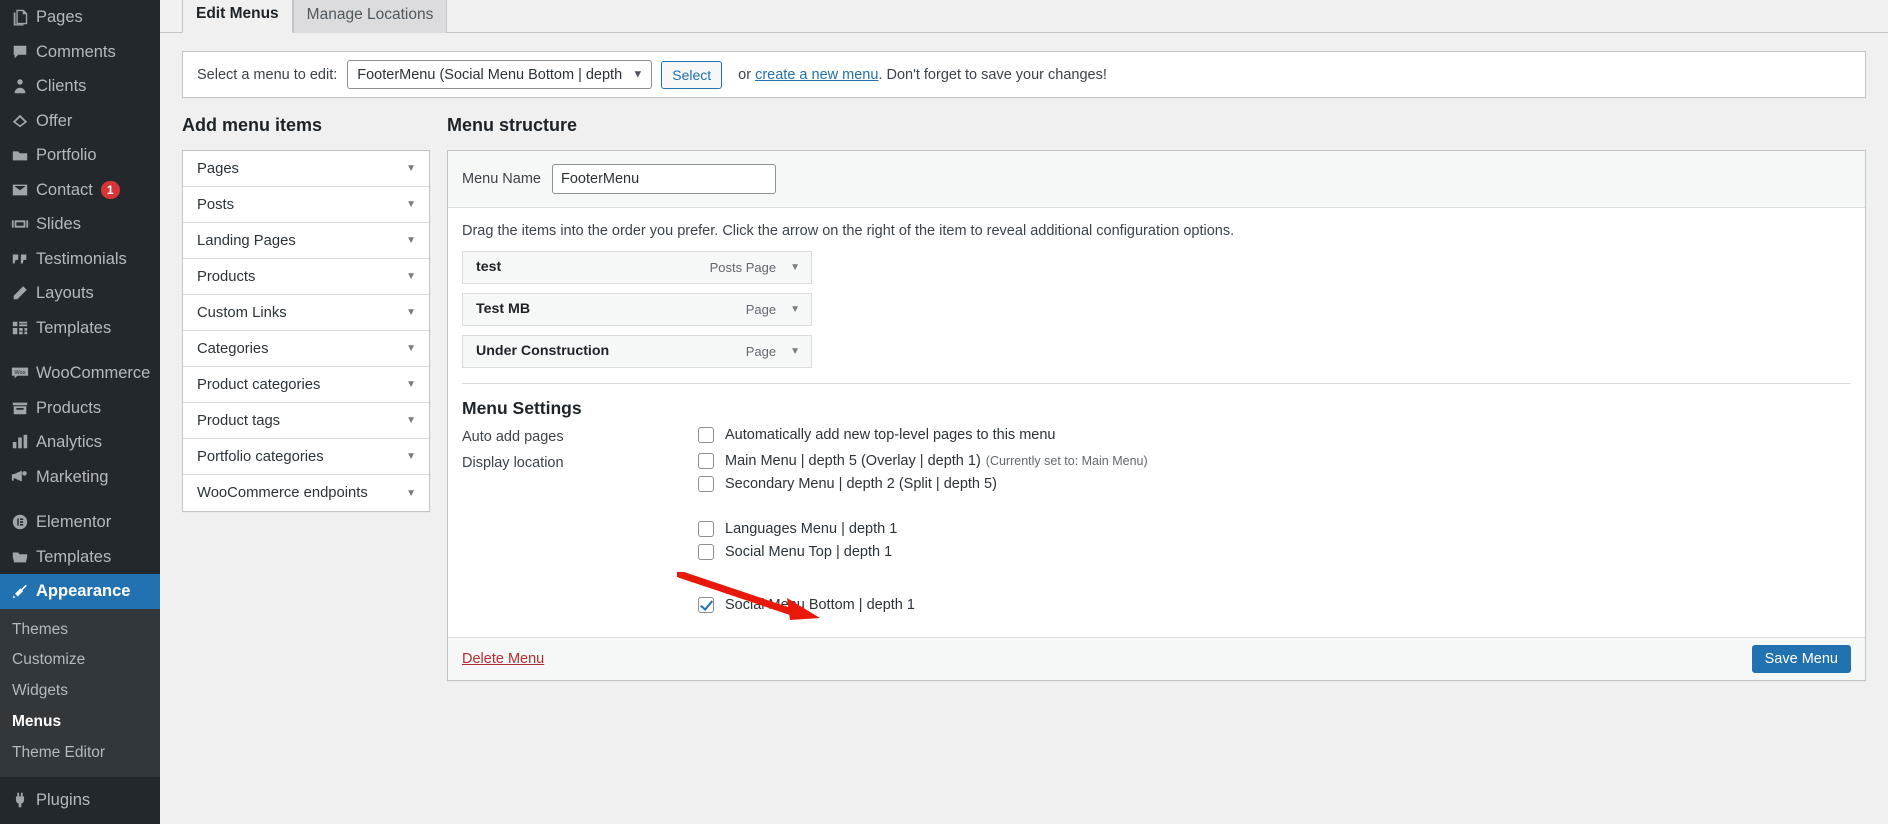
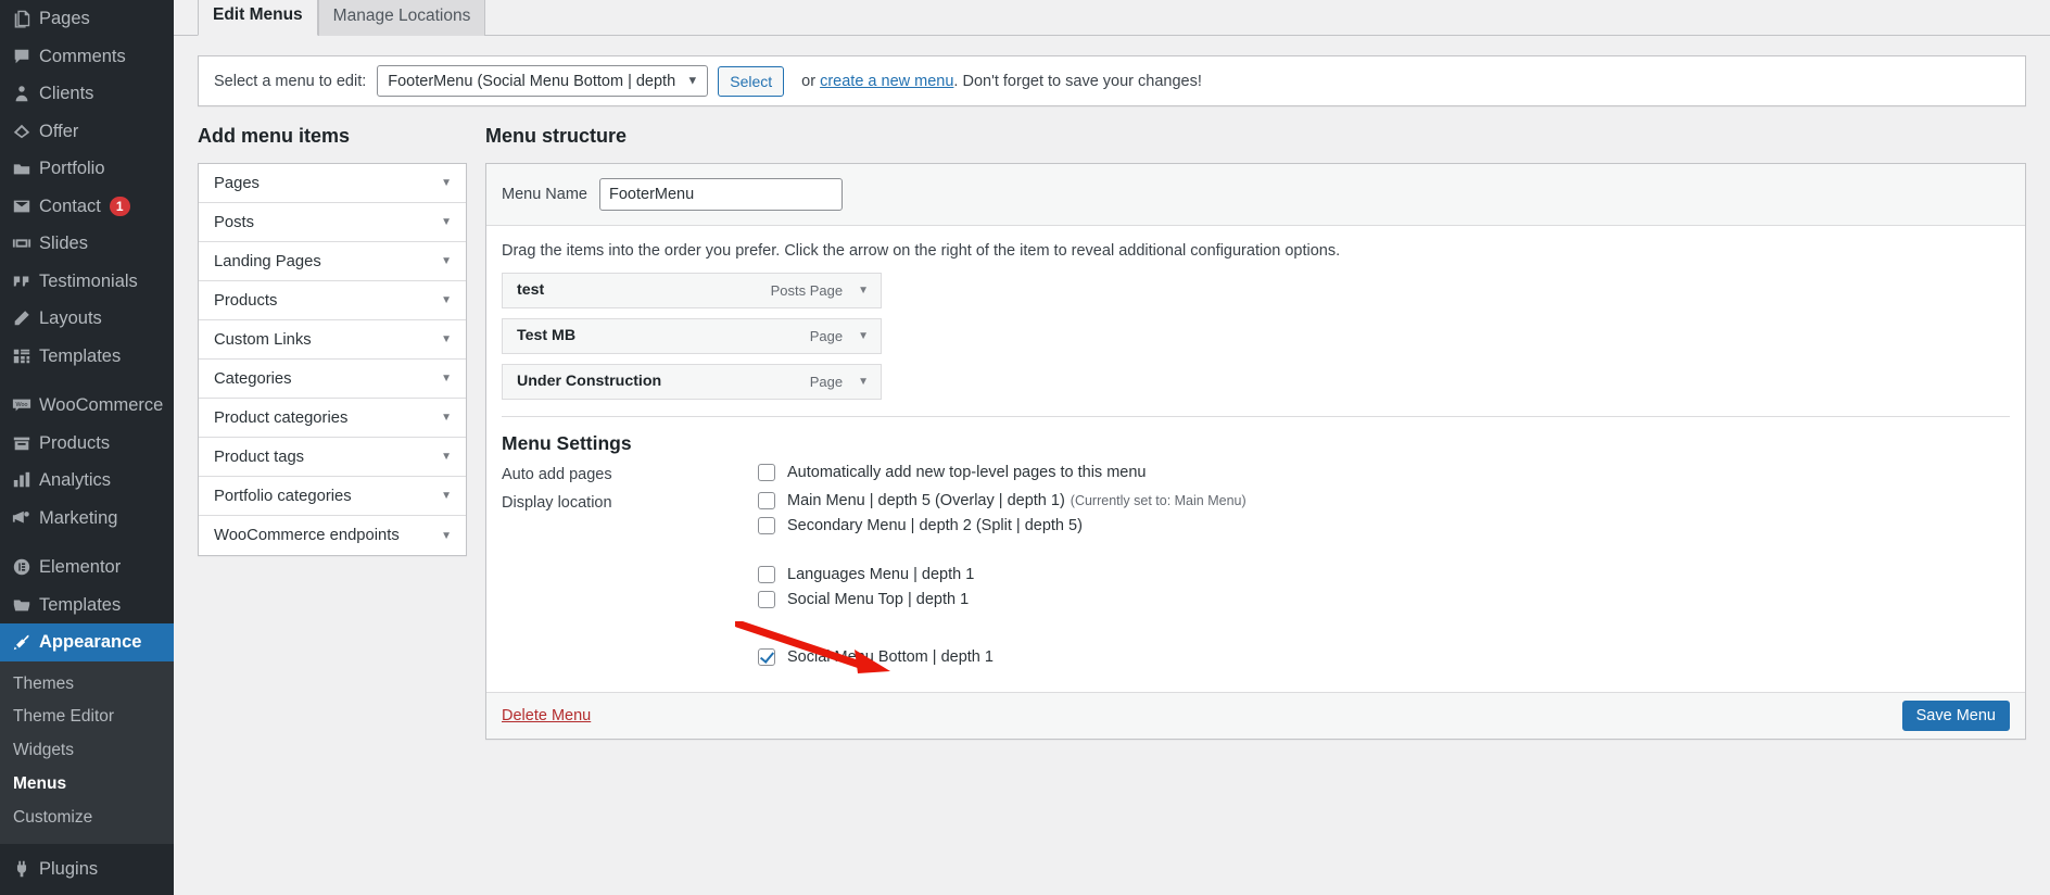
  Pages
  Comments
  Clients
  Offer
  Portfolio
  Contact
  1
  Slides
  Testimonials
  Layouts
  Templates
  WooCommerce
  Products
  Analytics
  Marketing
  Elementor
  Templates
  Appearance
  Themes
- Customize
+ Theme Editor
  Widgets
  Menus
- Theme Editor
+ Customize
  Plugins
  Edit Menus
  Manage Locations
  Select a menu to edit:
  FooterMenu (Social Menu Bottom | depth
  ▼
  Select
  or create a new menu. Don't forget to save your changes!
  Add menu items
  Pages
  ▼
  Posts
  ▼
  Landing Pages
  ▼
  Products
  ▼
  Custom Links
  ▼
  Categories
  ▼
  Product categories
  ▼
  Product tags
  ▼
  Portfolio categories
  ▼
  WooCommerce endpoints
  ▼
  Menu structure
  Menu Name
  FooterMenu
  Drag the items into the order you prefer. Click the arrow on the right of the item to reveal additional configuration options.
  test
  Posts Page
  ▼
  Test MB
  Page
  ▼
  Under Construction
  Page
  ▼
  Menu Settings
  Auto add pages
  Automatically add new top-level pages to this menu
  Display location
  Main Menu | depth 5 (Overlay | depth 1)
  (Currently set to: Main Menu)
  Secondary Menu | depth 2 (Split | depth 5)
  Languages Menu | depth 1
  Social Menu Top | depth 1
  Sociaeu Bottom | depth 1
  Delete Menu
  Save Menu
